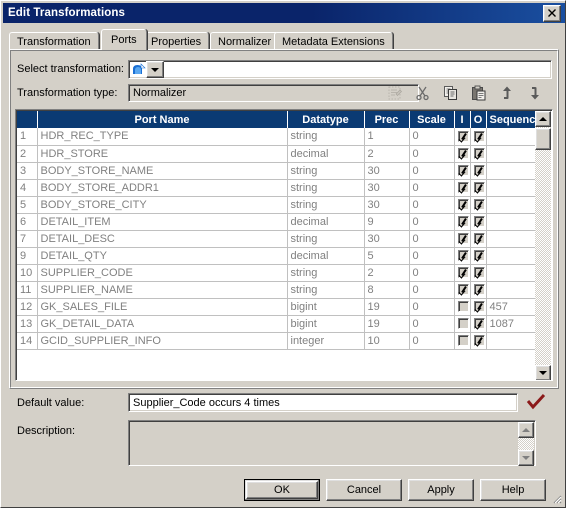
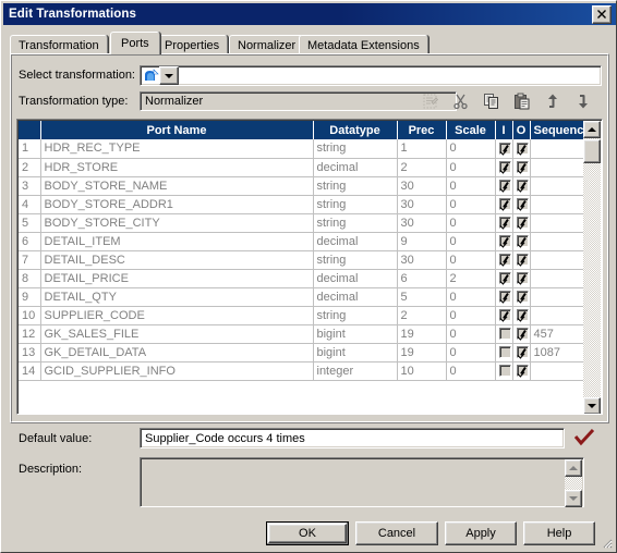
  Edit Transformations
  Transformation
  Ports
  Properties
  Normalizer
  Metadata Extensions
  Select transformation:
  Transformation type:
  Normalizer
  	Port Name	Datatype	Prec	Scale	I	O	Sequenc
  1	HDR_REC_TYPE	string	1	0
  2	HDR_STORE	decimal	2	0
  3	BODY_STORE_NAME	string	30	0
  4	BODY_STORE_ADDR1	string	30	0
  5	BODY_STORE_CITY	string	30	0
  6	DETAIL_ITEM	decimal	9	0
  7	DETAIL_DESC	string	30	0
+ 8	DETAIL_PRICE	decimal	6	2
  9	DETAIL_QTY	decimal	5	0
  10	SUPPLIER_CODE	string	2	0
- 11	SUPPLIER_NAME	string	8	0
  12	GK_SALES_FILE	bigint	19	0			457
  13	GK_DETAIL_DATA	bigint	19	0			1087
  14	GCID_SUPPLIER_INFO	integer	10	0
  Default value:
  Supplier_Code occurs 4 times
  Description:
  OK
  Cancel
  Apply
  Help
